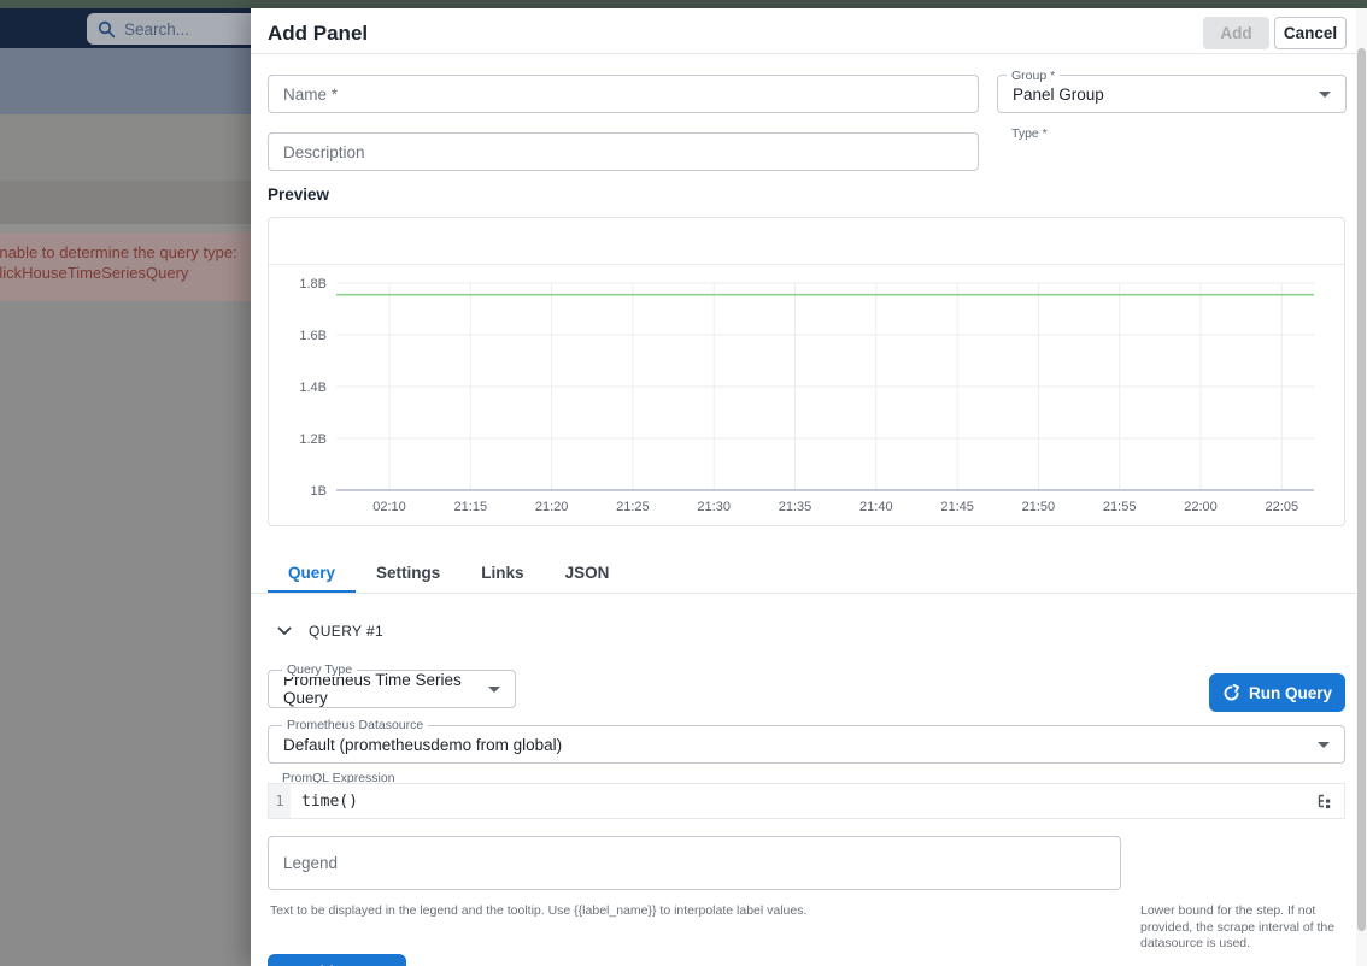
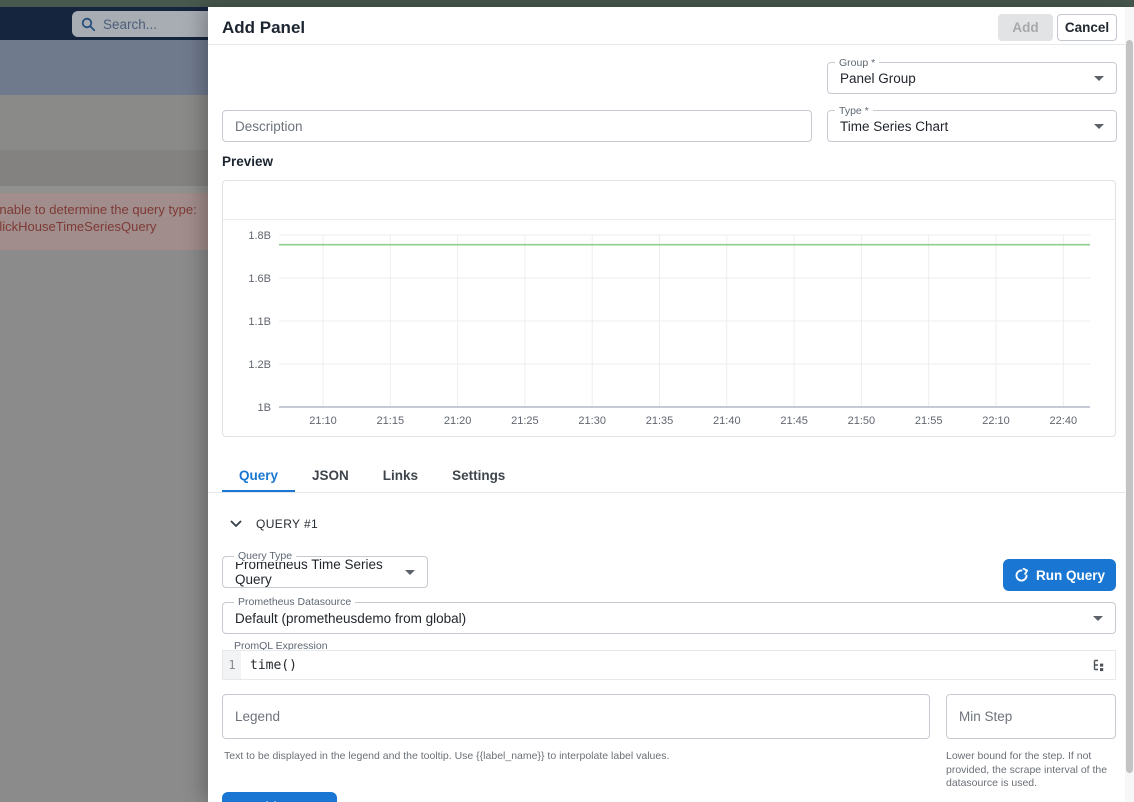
  Search...
  nable to determine the query type:
  lickHouseTimeSeriesQuery
  Add Panel
  Add
  Cancel
- Name *
  Panel Group
  Group *
  Description
+ Time Series Chart
  Type *
  Preview
  1.8B
  1.6B
- 1.4B
+ 1.1B
  1.2B
  1B
- 02:10
+ 21:10
  21:15
  21:20
  21:25
  21:30
  21:35
  21:40
  21:45
  21:50
  21:55
- 22:00
+ 22:10
- 22:05
+ 22:40
  Query
- Settings
+ JSON
  Links
- JSON
+ Settings
  QUERY #1
  Prometheus Time Series Query
  Query Type
  Run Query
  Default (prometheusdemo from global)
  Prometheus Datasource
  PromQL Expression
  1
  time()
  Legend
+ Min Step
  Text to be displayed in the legend and the tooltip. Use {{label_name}} to interpolate label values.
  Lower bound for the step. If not provided, the scrape interval of the datasource is used.
